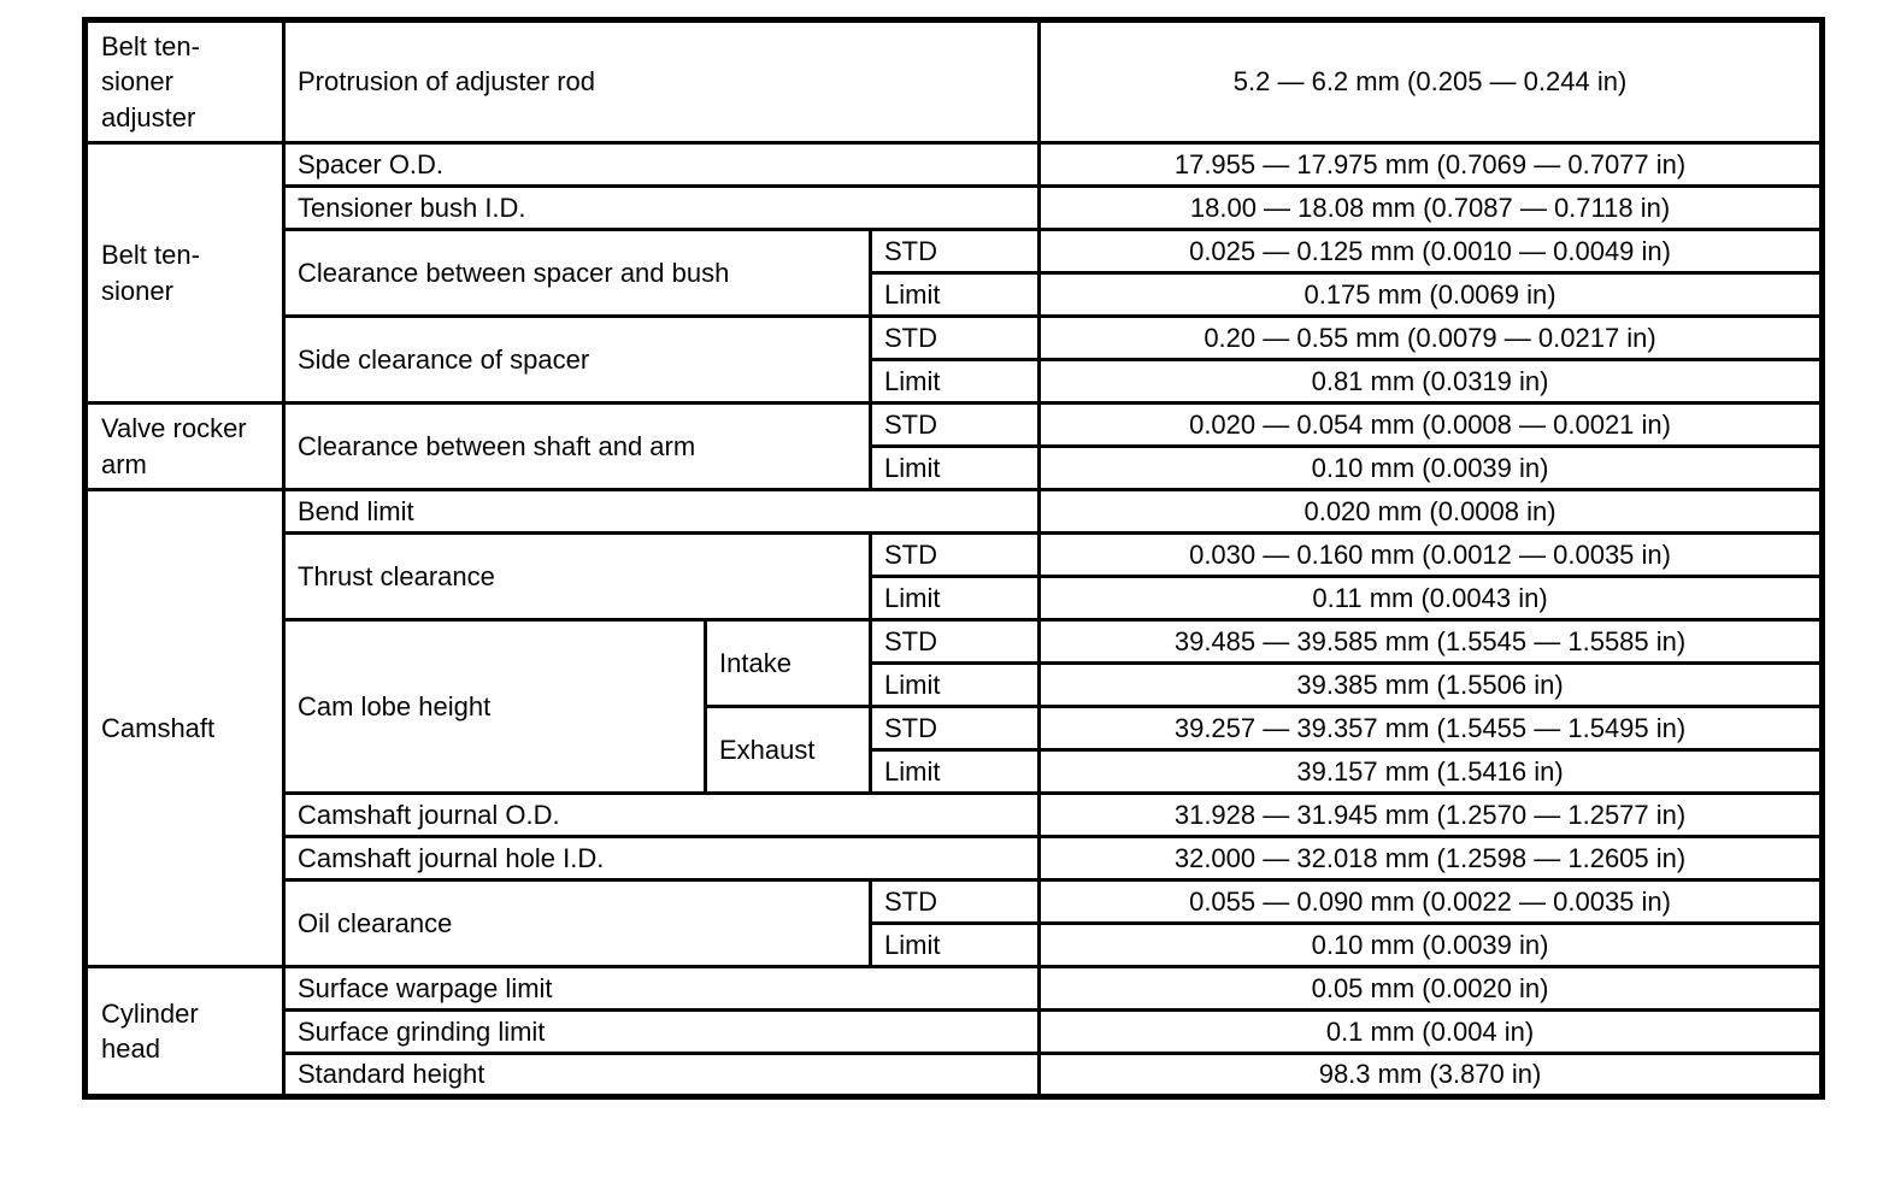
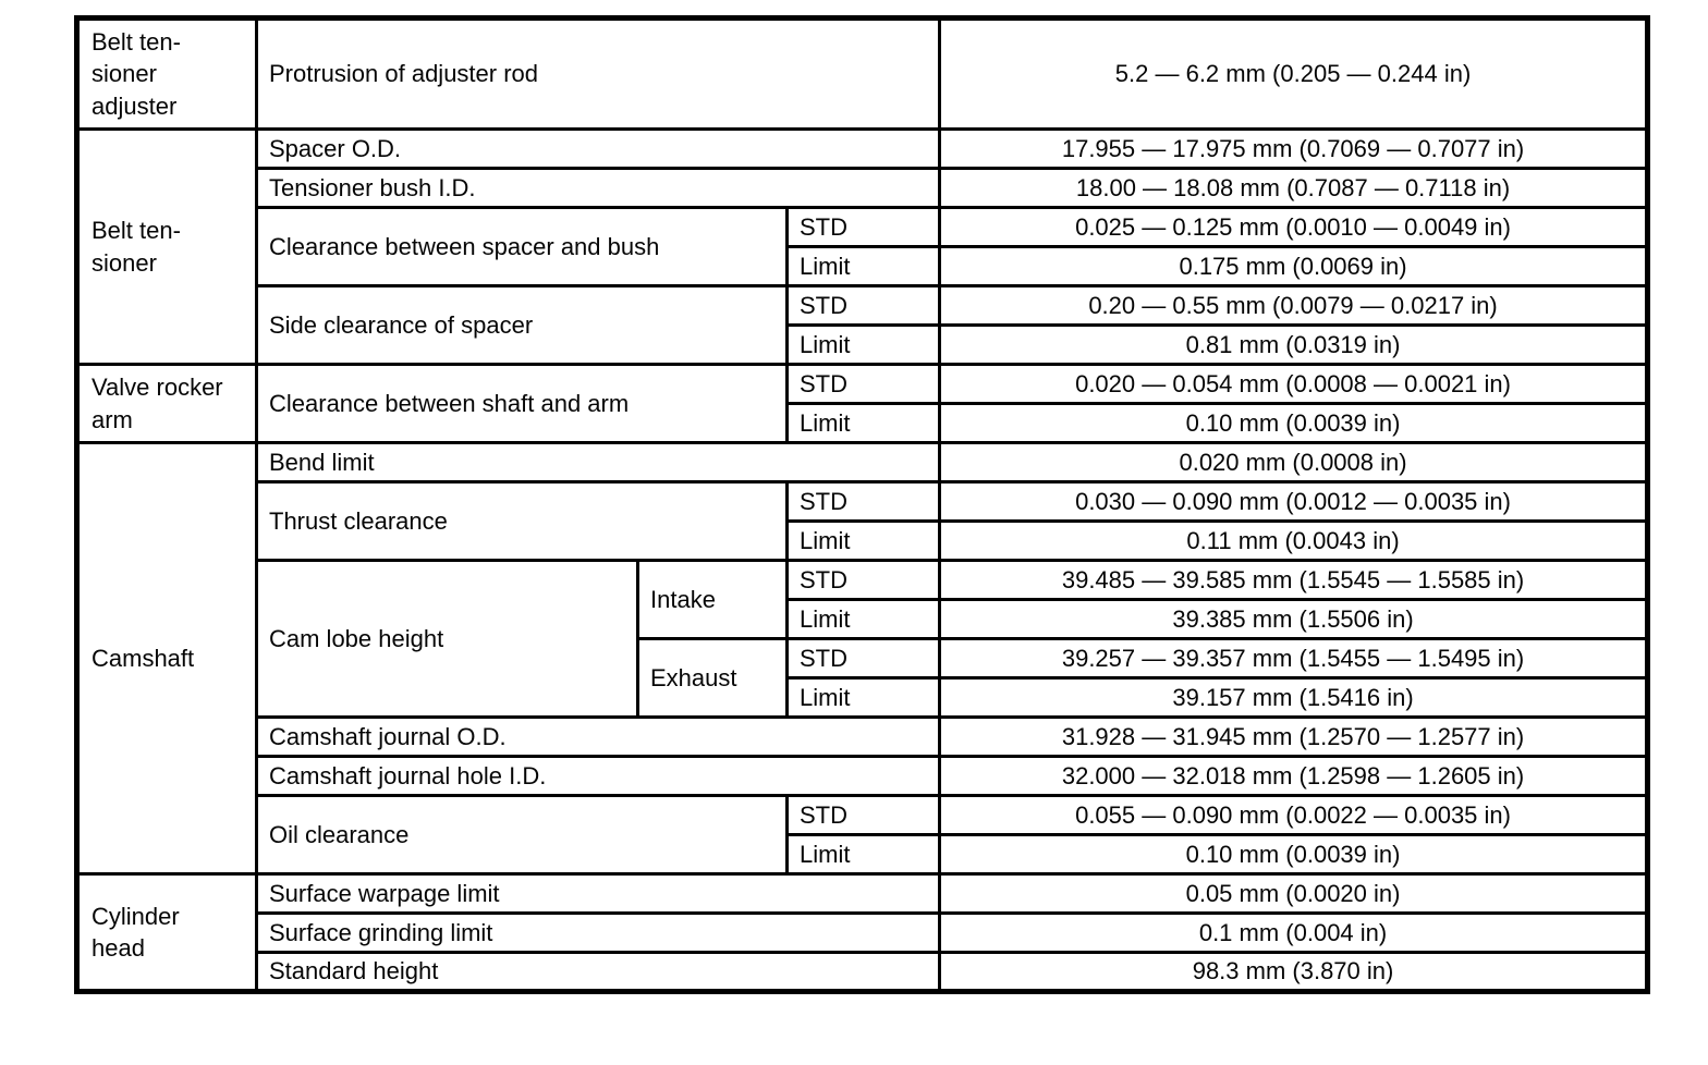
  Belt ten- sioner adjuster	Protrusion of adjuster rod	5.2 — 6.2 mm (0.205 — 0.244 in)
  Belt ten- sioner	Spacer O.D.	17.955 — 17.975 mm (0.7069 — 0.7077 in)
  Tensioner bush I.D.	18.00 — 18.08 mm (0.7087 — 0.7118 in)
  Clearance between spacer and bush	STD	0.025 — 0.125 mm (0.0010 — 0.0049 in)
  Limit	0.175 mm (0.0069 in)
  Side clearance of spacer	STD	0.20 — 0.55 mm (0.0079 — 0.0217 in)
  Limit	0.81 mm (0.0319 in)
  Valve rocker arm	Clearance between shaft and arm	STD	0.020 — 0.054 mm (0.0008 — 0.0021 in)
  Limit	0.10 mm (0.0039 in)
  Camshaft	Bend limit	0.020 mm (0.0008 in)
- Thrust clearance	STD	0.030 — 0.160 mm (0.0012 — 0.0035 in)
+ Thrust clearance	STD	0.030 — 0.090 mm (0.0012 — 0.0035 in)
  Limit	0.11 mm (0.0043 in)
  Cam lobe height	Intake	STD	39.485 — 39.585 mm (1.5545 — 1.5585 in)
  Limit	39.385 mm (1.5506 in)
  Exhaust	STD	39.257 — 39.357 mm (1.5455 — 1.5495 in)
  Limit	39.157 mm (1.5416 in)
  Camshaft journal O.D.	31.928 — 31.945 mm (1.2570 — 1.2577 in)
  Camshaft journal hole I.D.	32.000 — 32.018 mm (1.2598 — 1.2605 in)
  Oil clearance	STD	0.055 — 0.090 mm (0.0022 — 0.0035 in)
  Limit	0.10 mm (0.0039 in)
  Cylinder head	Surface warpage limit	0.05 mm (0.0020 in)
  Surface grinding limit	0.1 mm (0.004 in)
  Standard height	98.3 mm (3.870 in)
